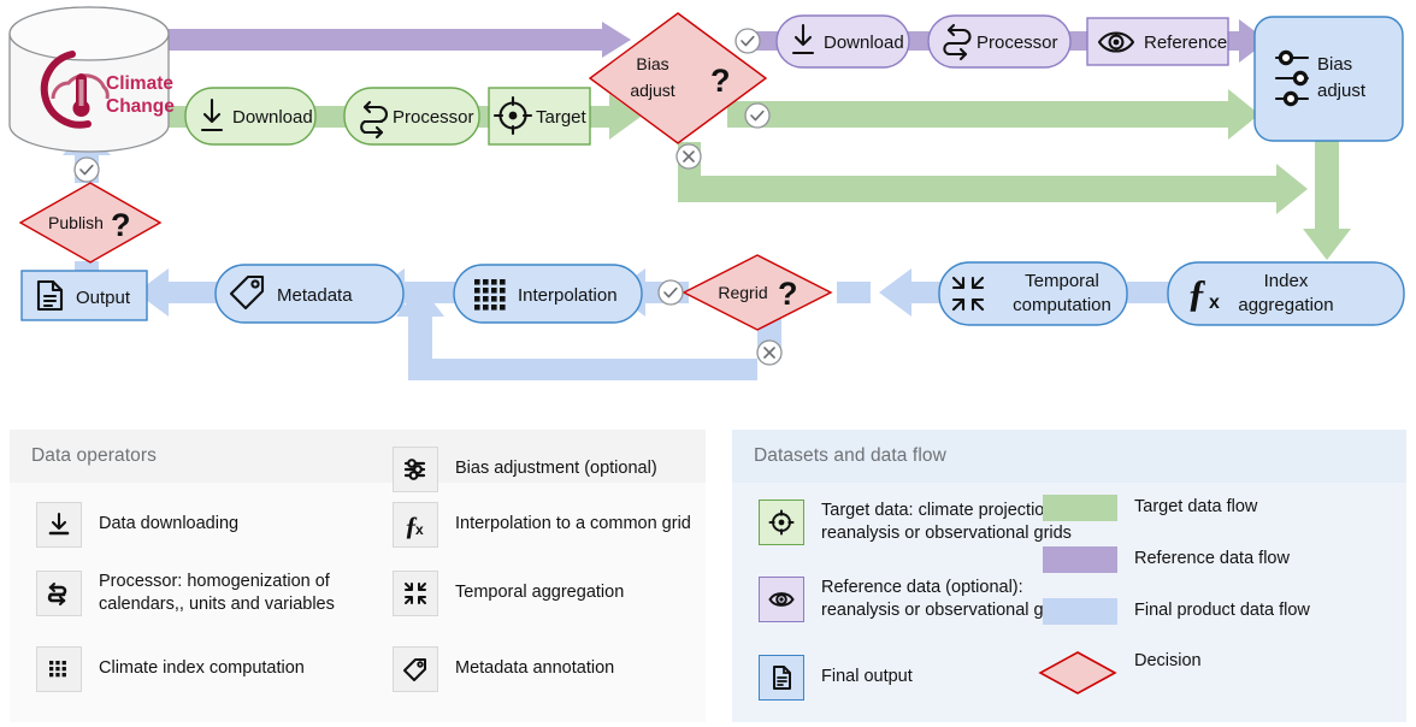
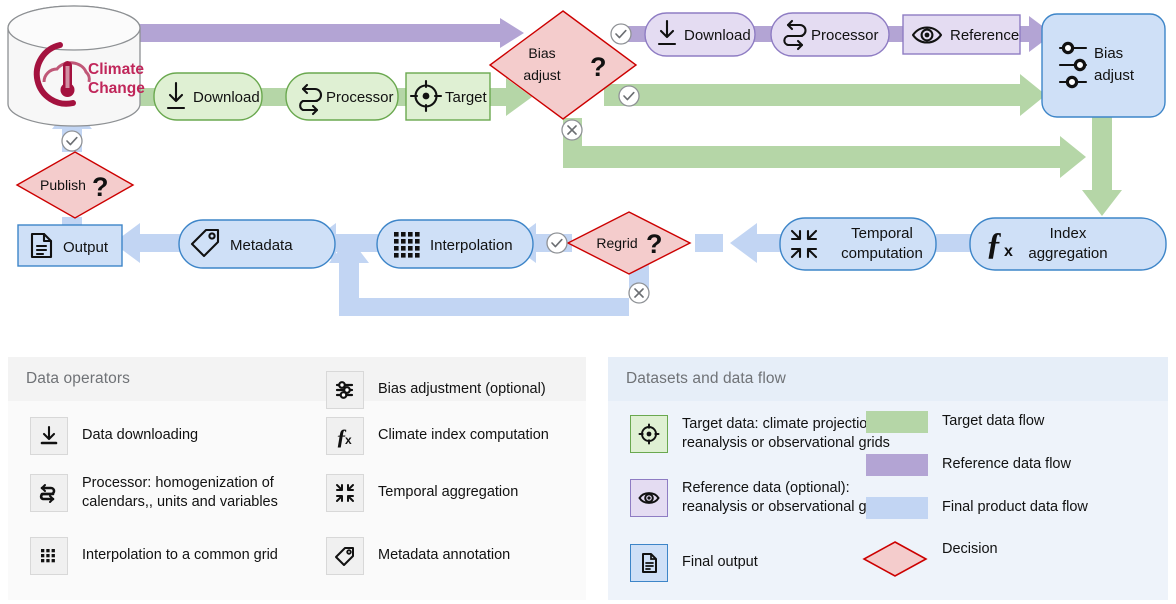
  Climate
  Change
  Download
  Processor
  Target
  Download
  Processor
  Reference
  Bias
  adjust
  ?
  Bias
  adjust
  ƒ
  x
  Index
  aggregation
  Temporal
  computation
  Regrid
  ?
  Interpolation
  Metadata
  Output
  Publish
  ?
  Data operators
  Data downloading
  Processor: homogenization of
  calendars,, units and variables
- Climate index computation
+ Interpolation to a common grid
  Bias adjustment (optional)
  ƒ
  x
- Interpolation to a common grid
+ Climate index computation
  Temporal aggregation
  Metadata annotation
  Datasets and data flow
  Target data: climate projectio
  reanalysis or observational grids
  Reference data (optional):
  reanalysis or observational g
  Final output
  Target data flow
  Reference data flow
  Final product data flow
  Decision
